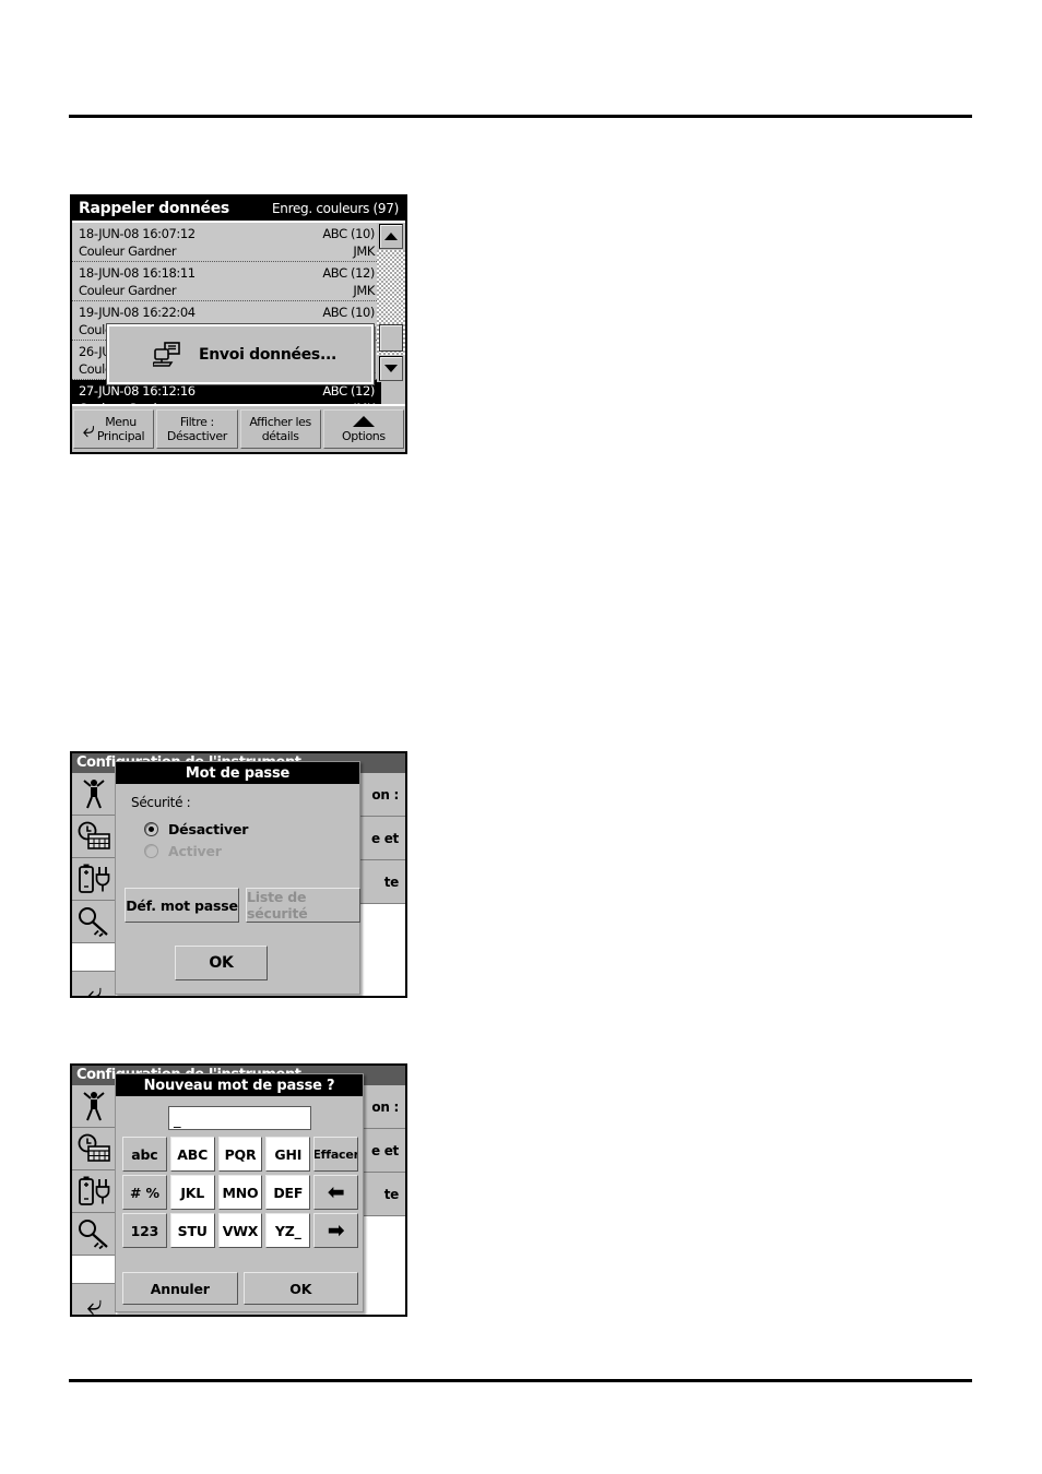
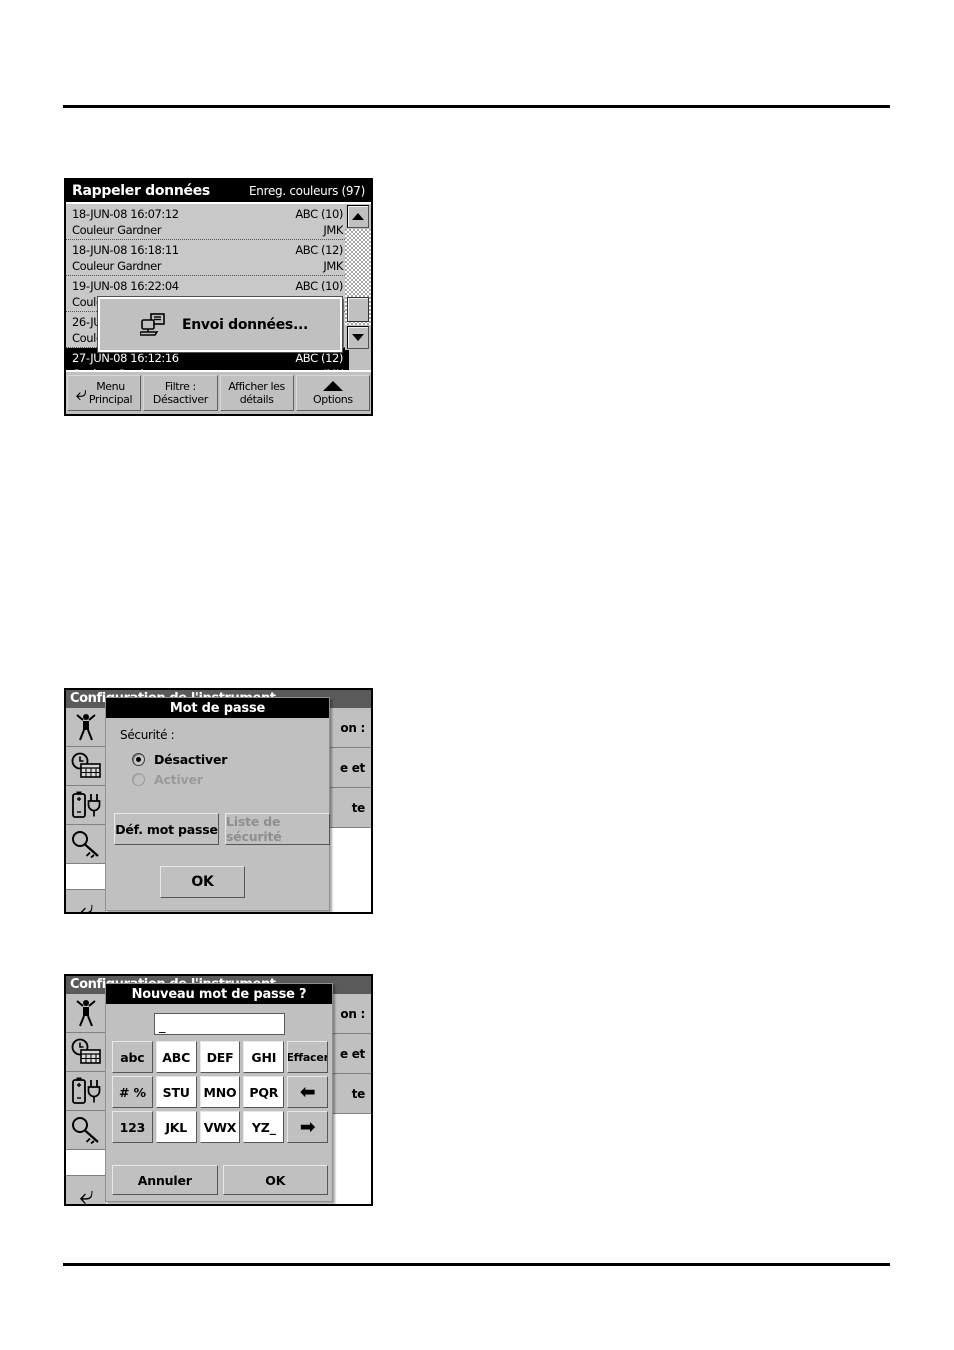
  Rappeler données
  Enreg. couleurs (97)
  18-JUN-08 16:07:12
  ABC (10)
  Couleur Gardner
  JMK
  18-JUN-08 16:18:11
  ABC (12)
  Couleur Gardner
  JMK
  19-JUN-08 16:22:04
  ABC (10)
  27-JUN-08 16:12:16
  ABC (12)
  Envoi données...
  Menu
  Principal
  Filtre :
  Désactiver
  Afficher les
  détails
  Options
  on :
  e et
  te
  Mot de passe
  Sécurité :
  Désactiver
  Activer
  Déf. mot passe
  Liste de sécurité
  OK
  on :
  e et
  te
  Nouveau mot de passe ?
  _
  abc
  ABC
- PQR
+ DEF
  GHI
  Effacer
  # %
- JKL
+ STU
  MNO
- DEF
+ PQR
  ⬅
  123
- STU
+ JKL
  VWX
  YZ_
  ➡
  Annuler
  OK
